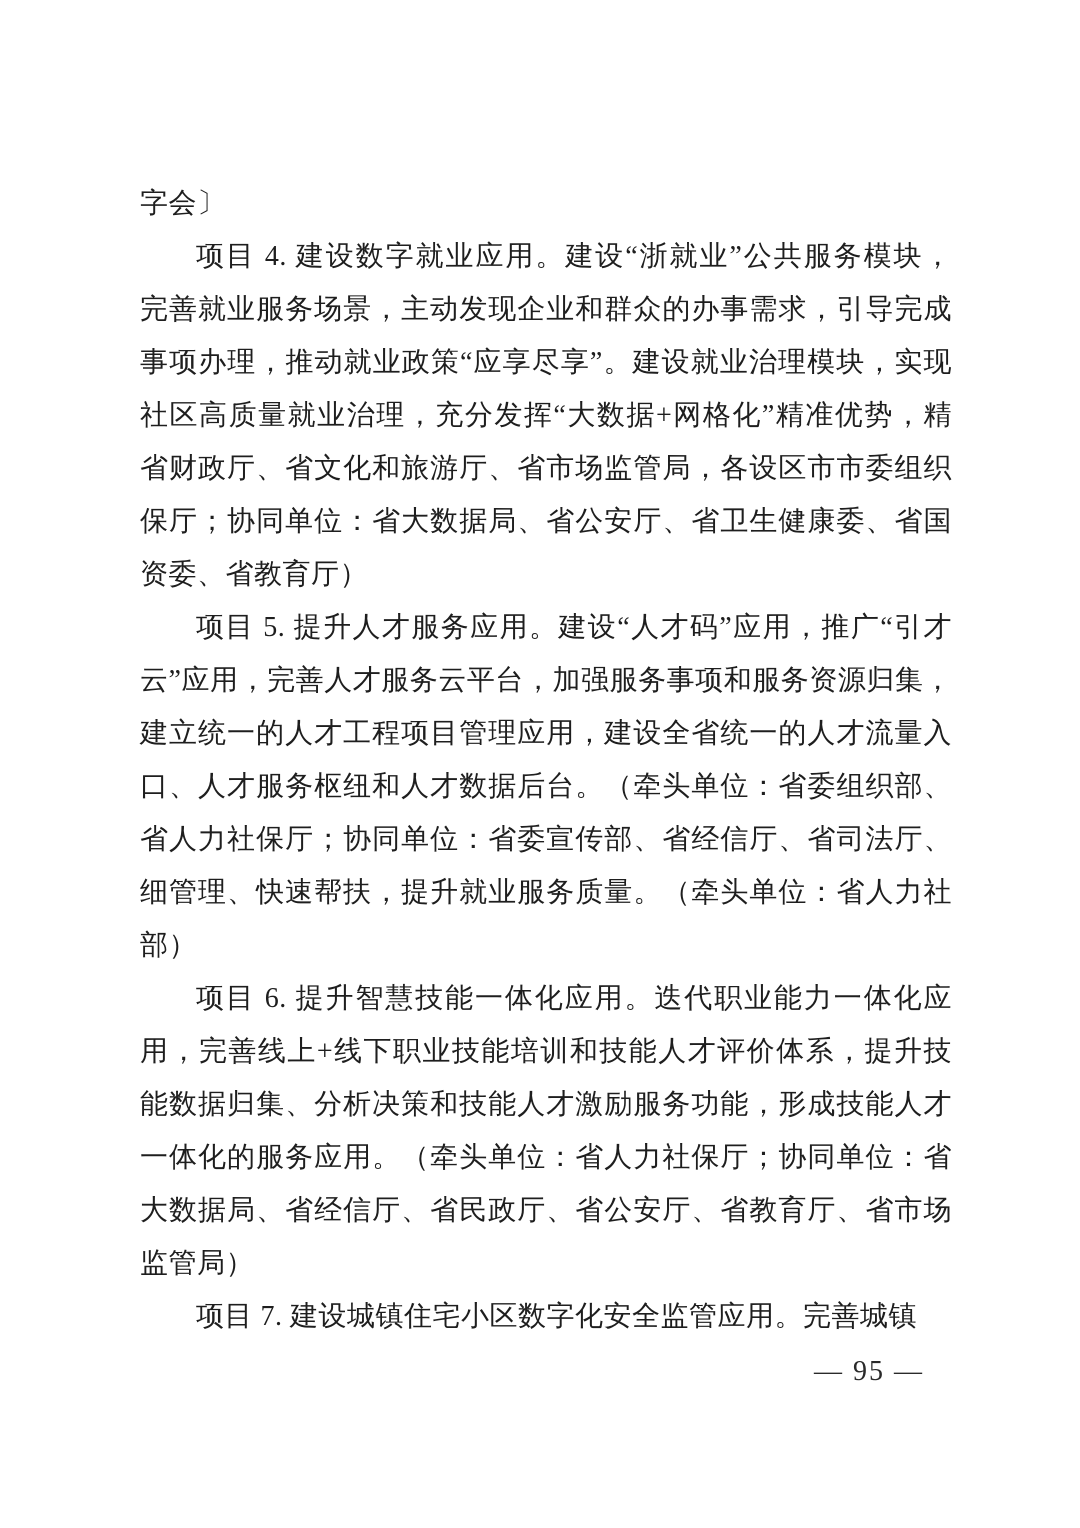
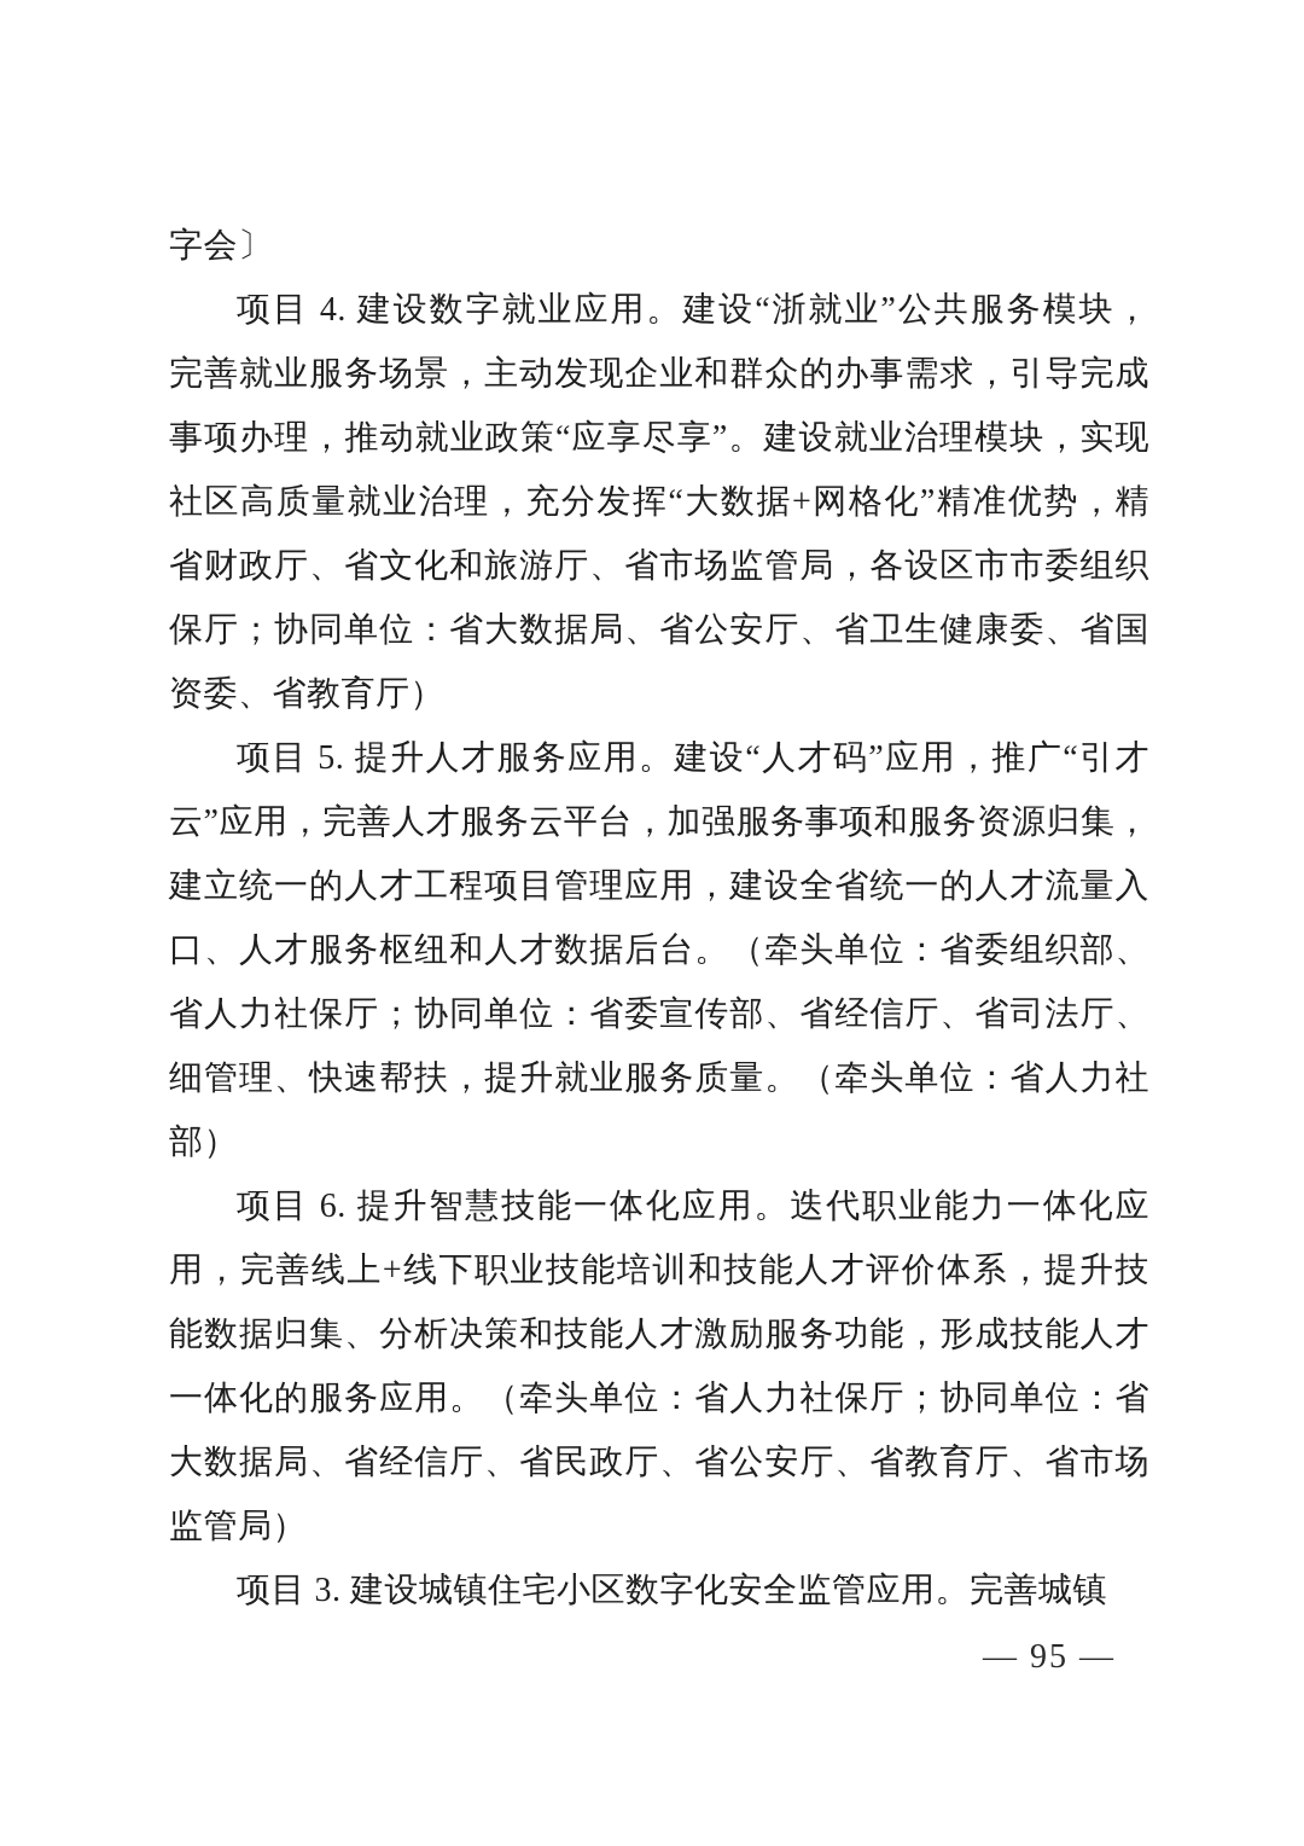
  字会〕
  项目 4. 建设数字就业应用。建设“浙就业”公共服务模块，
  完善就业服务场景，主动发现企业和群众的办事需求，引导完成
  事项办理，推动就业政策“应享尽享”。建设就业治理模块，实现
  社区高质量就业治理，充分发挥“大数据+网格化”精准优势，精
  省财政厅、省文化和旅游厅、省市场监管局，各设区市市委组织
  保厅；协同单位：省大数据局、省公安厅、省卫生健康委、省国
  资委、省教育厅）
  项目 5. 提升人才服务应用。建设“人才码”应用，推广“引才
  云”应用，完善人才服务云平台，加强服务事项和服务资源归集，
  建立统一的人才工程项目管理应用，建设全省统一的人才流量入
  口、人才服务枢纽和人才数据后台。（牵头单位：省委组织部、
  省人力社保厅；协同单位：省委宣传部、省经信厅、省司法厅、
  细管理、快速帮扶，提升就业服务质量。（牵头单位：省人力社
  部）
  项目 6. 提升智慧技能一体化应用。迭代职业能力一体化应
  用，完善线上+线下职业技能培训和技能人才评价体系，提升技
  能数据归集、分析决策和技能人才激励服务功能，形成技能人才
  一体化的服务应用。（牵头单位：省人力社保厅；协同单位：省
  大数据局、省经信厅、省民政厅、省公安厅、省教育厅、省市场
  监管局）
- 项目 7. 建设城镇住宅小区数字化安全监管应用。完善城镇
+ 项目 3. 建设城镇住宅小区数字化安全监管应用。完善城镇
  — 95 —
